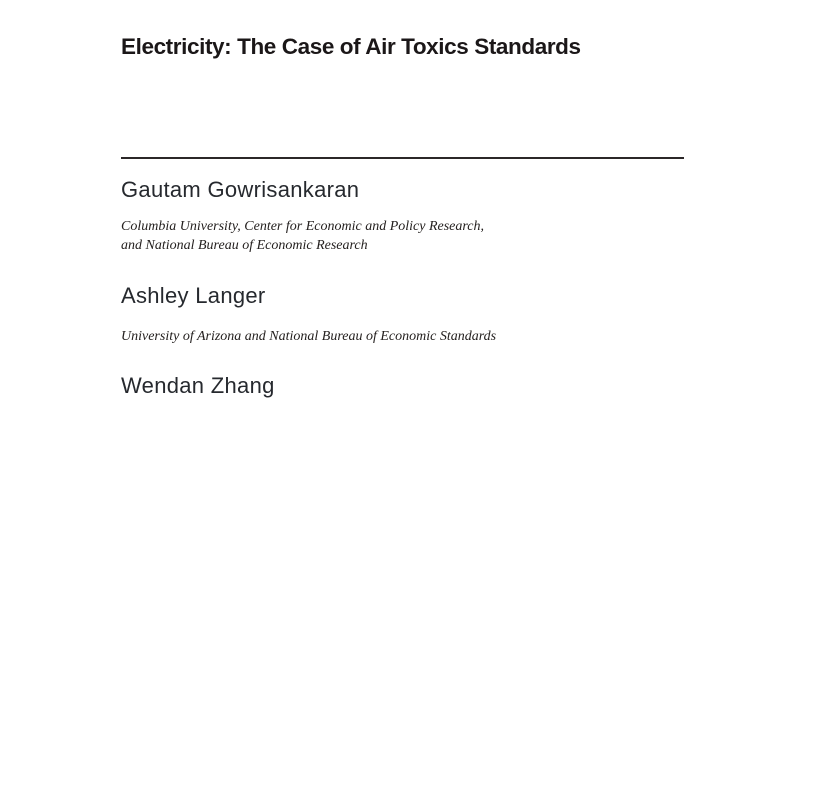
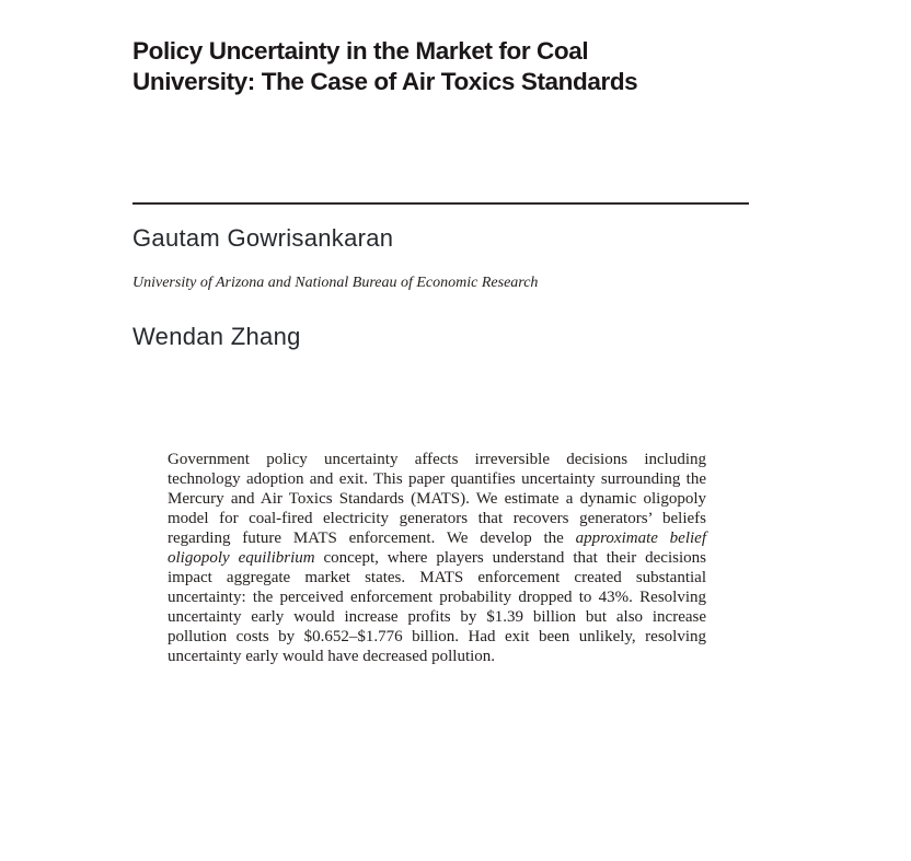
+ Policy Uncertainty in the Market for Coal
- Electricity: The Case of Air Toxics Standards
+ University: The Case of Air Toxics Standards
  Gautam Gowrisankaran
- Columbia University, Center for Economic and Policy Research,
- and National Bureau of Economic Research
- Ashley Langer
- University of Arizona and National Bureau of Economic Standards
+ University of Arizona and National Bureau of Economic Research
  Wendan Zhang
+ Government policy uncertainty affects irreversible decisions including technology adoption and exit. This paper quantifies uncertainty surrounding the Mercury and Air Toxics Standards (MATS). We estimate a dynamic oligopoly model for coal-fired electricity generators that recovers generators’ beliefs regarding future MATS enforcement. We develop the approximate belief oligopoly equilibrium concept, where players understand that their decisions impact aggregate market states. MATS enforcement created substantial uncertainty: the perceived enforcement probability dropped to 43%. Resolving uncertainty early would increase profits by $1.39 billion but also increase pollution costs by $0.652–$1.776 billion. Had exit been unlikely, resolving uncertainty early would have decreased pollution.
